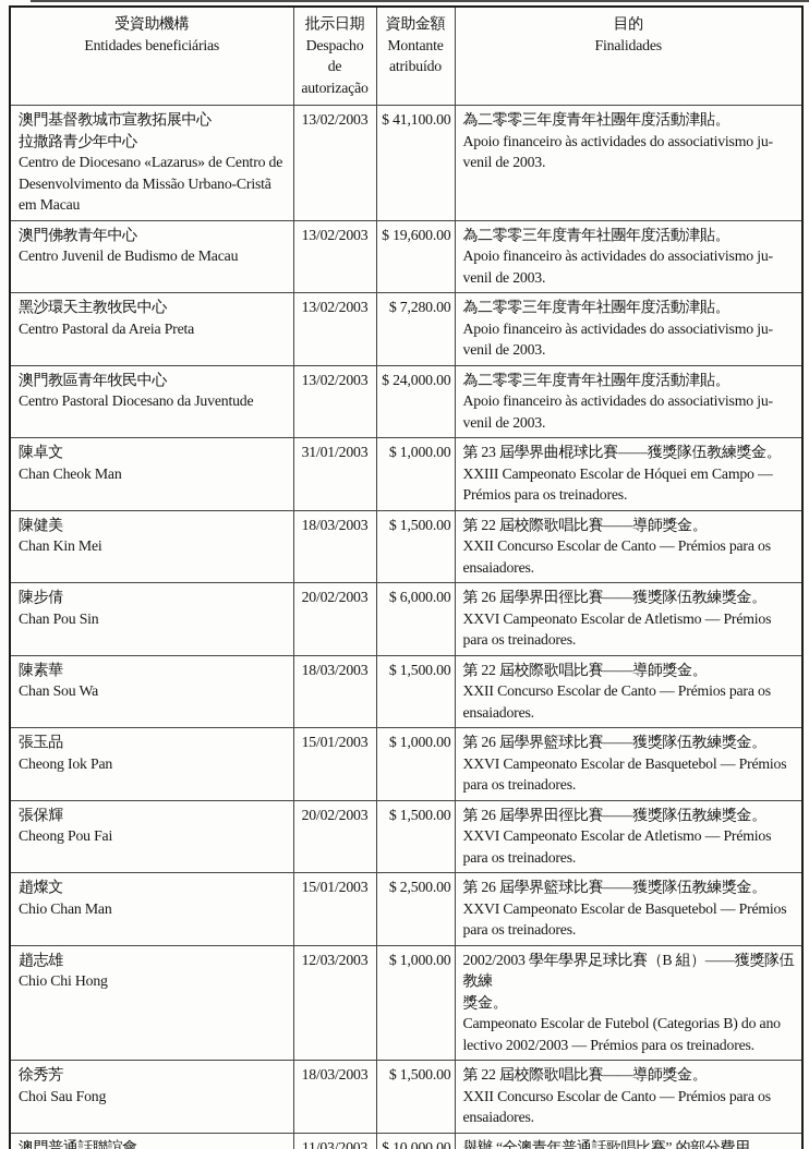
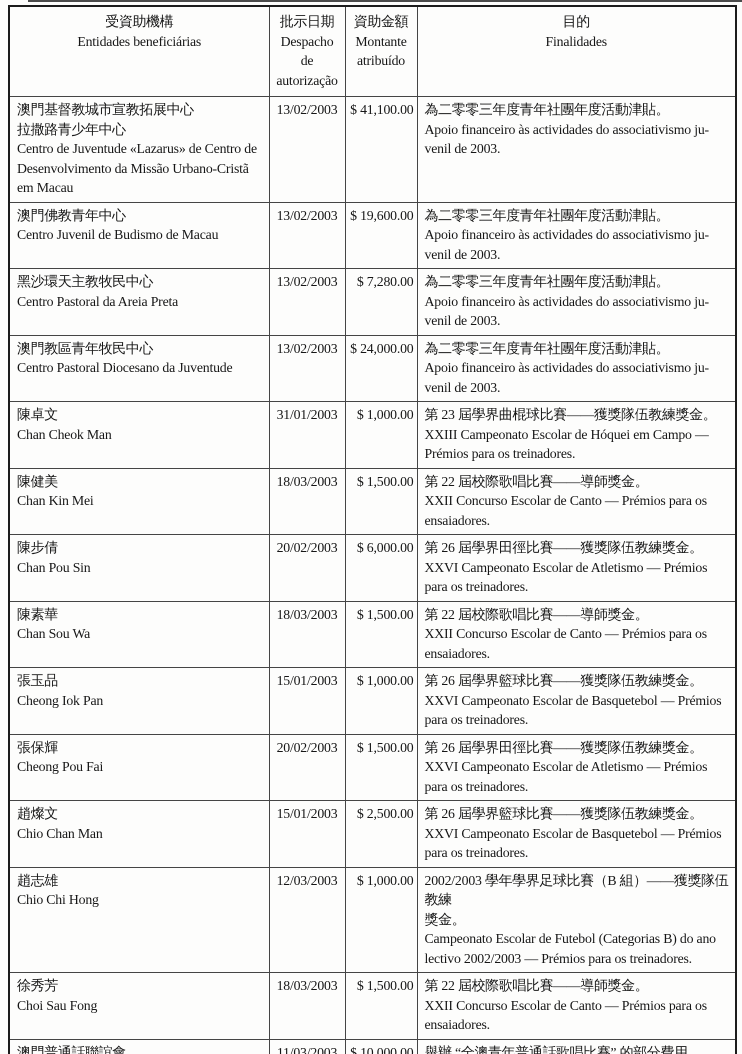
  受資助機構 Entidades beneficiárias	批示日期 Despacho de autorização	資助金額 Montante atribuído	目的 Finalidades
- 澳門基督教城市宣教拓展中心 拉撒路青少年中心 Centro de Diocesano «Lazarus» de Centro de Desenvolvimento da Missão Urbano-Cristã em Macau	13/02/2003	$ 41,100.00	為二零零三年度青年社團年度活動津貼。 Apoio financeiro às actividades do associativismo ju- venil de 2003.
+ 澳門基督教城市宣教拓展中心 拉撒路青少年中心 Centro de Juventude «Lazarus» de Centro de Desenvolvimento da Missão Urbano-Cristã em Macau	13/02/2003	$ 41,100.00	為二零零三年度青年社團年度活動津貼。 Apoio financeiro às actividades do associativismo ju- venil de 2003.
  澳門佛教青年中心 Centro Juvenil de Budismo de Macau	13/02/2003	$ 19,600.00	為二零零三年度青年社團年度活動津貼。 Apoio financeiro às actividades do associativismo ju- venil de 2003.
  黑沙環天主教牧民中心 Centro Pastoral da Areia Preta	13/02/2003	$ 7,280.00	為二零零三年度青年社團年度活動津貼。 Apoio financeiro às actividades do associativismo ju- venil de 2003.
  澳門教區青年牧民中心 Centro Pastoral Diocesano da Juventude	13/02/2003	$ 24,000.00	為二零零三年度青年社團年度活動津貼。 Apoio financeiro às actividades do associativismo ju- venil de 2003.
  陳卓文 Chan Cheok Man	31/01/2003	$ 1,000.00	第 23 屆學界曲棍球比賽——獲獎隊伍教練獎金。 XXIII Campeonato Escolar de Hóquei em Campo — Prémios para os treinadores.
  陳健美 Chan Kin Mei	18/03/2003	$ 1,500.00	第 22 屆校際歌唱比賽——導師獎金。 XXII Concurso Escolar de Canto — Prémios para os ensaiadores.
  陳步倩 Chan Pou Sin	20/02/2003	$ 6,000.00	第 26 屆學界田徑比賽——獲獎隊伍教練獎金。 XXVI Campeonato Escolar de Atletismo — Prémios para os treinadores.
  陳素華 Chan Sou Wa	18/03/2003	$ 1,500.00	第 22 屆校際歌唱比賽——導師獎金。 XXII Concurso Escolar de Canto — Prémios para os ensaiadores.
  張玉品 Cheong Iok Pan	15/01/2003	$ 1,000.00	第 26 屆學界籃球比賽——獲獎隊伍教練獎金。 XXVI Campeonato Escolar de Basquetebol — Prémios para os treinadores.
  張保輝 Cheong Pou Fai	20/02/2003	$ 1,500.00	第 26 屆學界田徑比賽——獲獎隊伍教練獎金。 XXVI Campeonato Escolar de Atletismo — Prémios para os treinadores.
  趙燦文 Chio Chan Man	15/01/2003	$ 2,500.00	第 26 屆學界籃球比賽——獲獎隊伍教練獎金。 XXVI Campeonato Escolar de Basquetebol — Prémios para os treinadores.
  趙志雄 Chio Chi Hong	12/03/2003	$ 1,000.00	2002/2003 學年學界足球比賽（B 組）——獲獎隊伍教練 獎金。 Campeonato Escolar de Futebol (Categorias B) do ano lectivo 2002/2003 — Prémios para os treinadores.
  徐秀芳 Choi Sau Fong	18/03/2003	$ 1,500.00	第 22 屆校際歌唱比賽——導師獎金。 XXII Concurso Escolar de Canto — Prémios para os ensaiadores.
